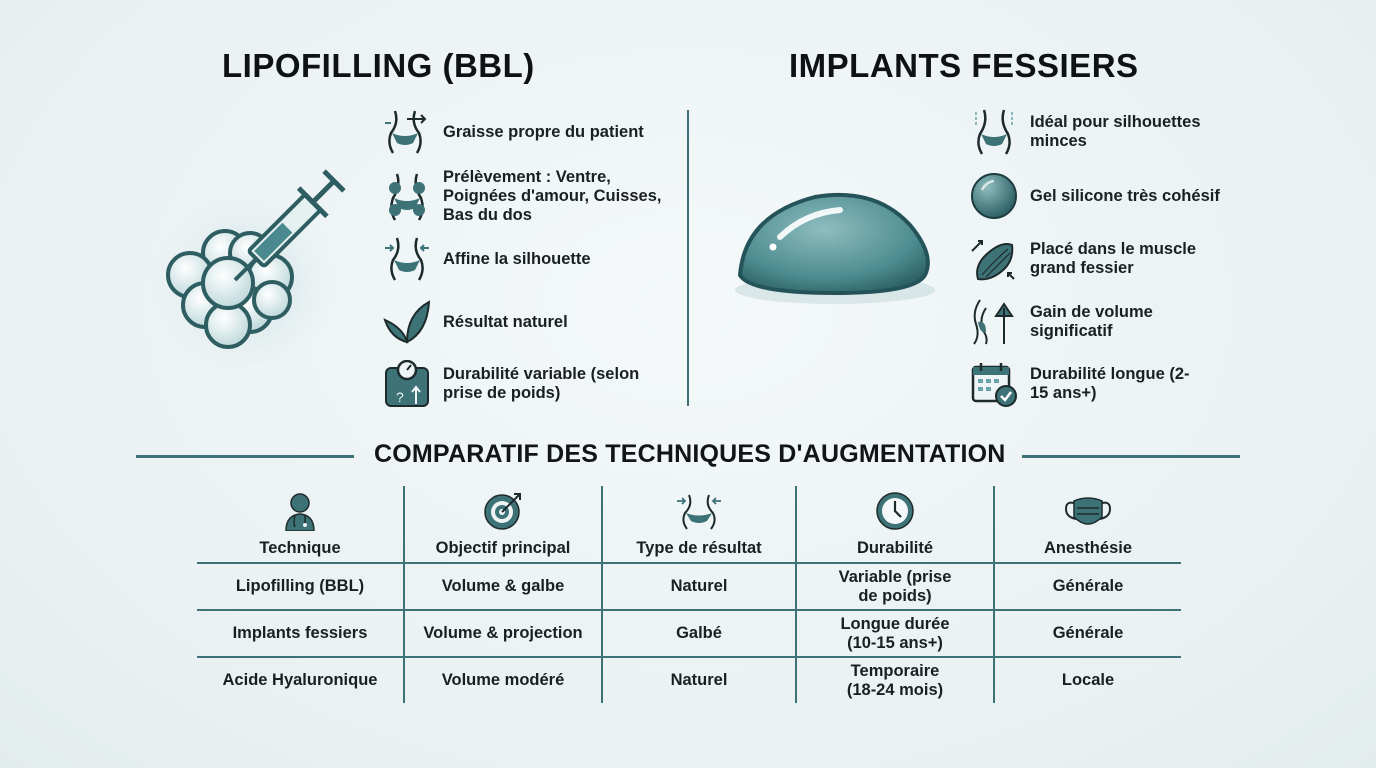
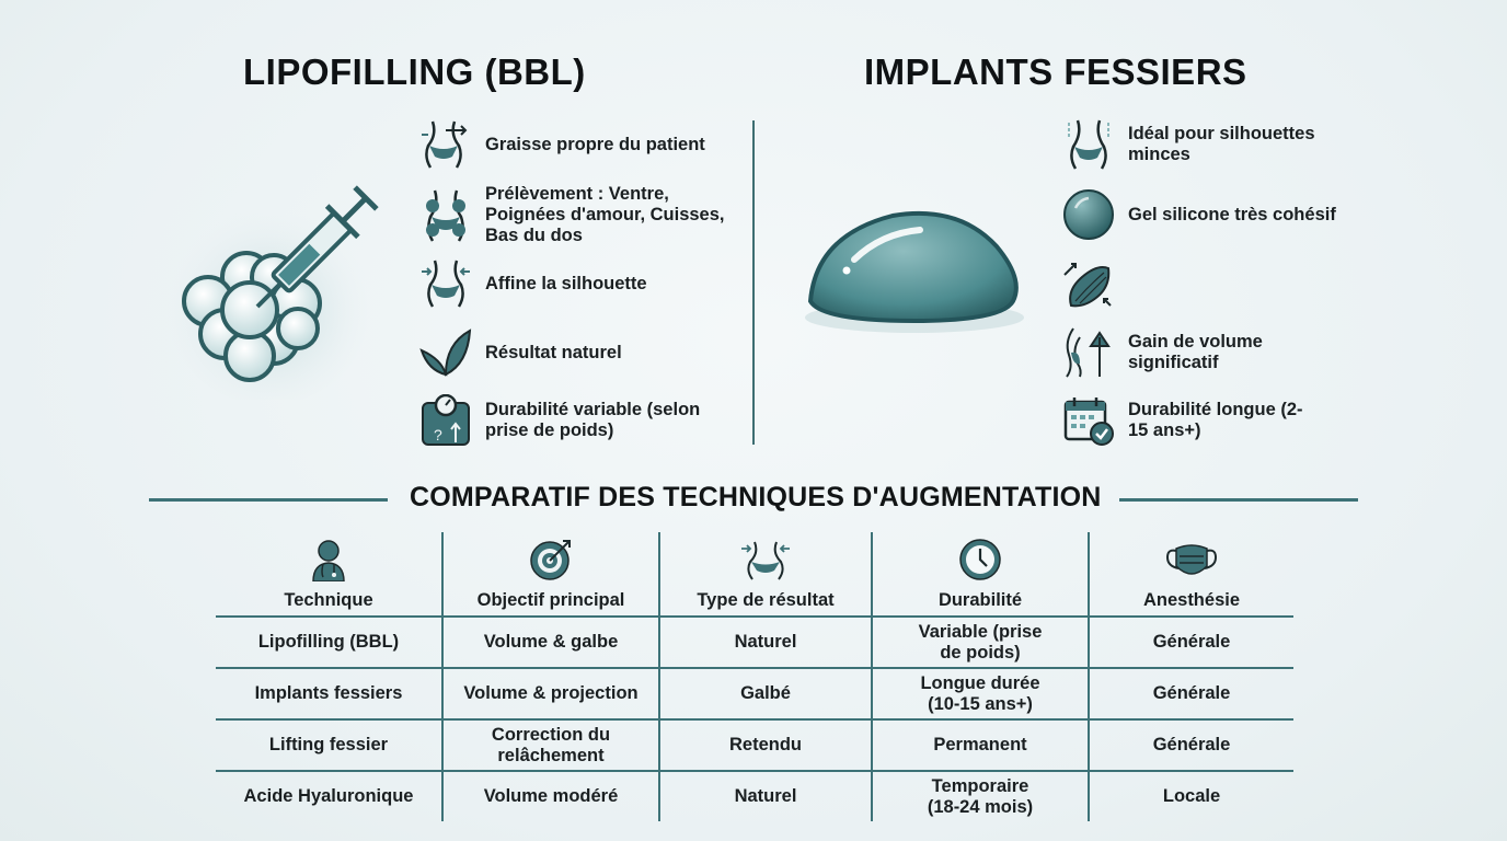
  LIPOFILLING (BBL)
  IMPLANTS FESSIERS
  Graisse propre du patient
  Prélèvement : Ventre, Poignées d'amour, Cuisses, Bas du dos
  Affine la silhouette
  Résultat naturel
  ?
  Durabilité variable (selon prise de poids)
  Idéal pour silhouettes minces
  Gel silicone très cohésif
- Placé dans le muscle grand fessier
  Gain de volume significatif
  Durabilité longue (2-15 ans+)
  COMPARATIF DES TECHNIQUES D'AUGMENTATION
  Technique	Objectif principal	Type de résultat	Durabilité	Anesthésie
  Lipofilling (BBL)	Volume & galbe	Naturel	Variable (prise de poids)	Générale
  Implants fessiers	Volume & projection	Galbé	Longue durée (10-15 ans+)	Générale
+ Lifting fessier	Correction du relâchement	Retendu	Permanent	Générale
  Acide Hyaluronique	Volume modéré	Naturel	Temporaire (18-24 mois)	Locale
